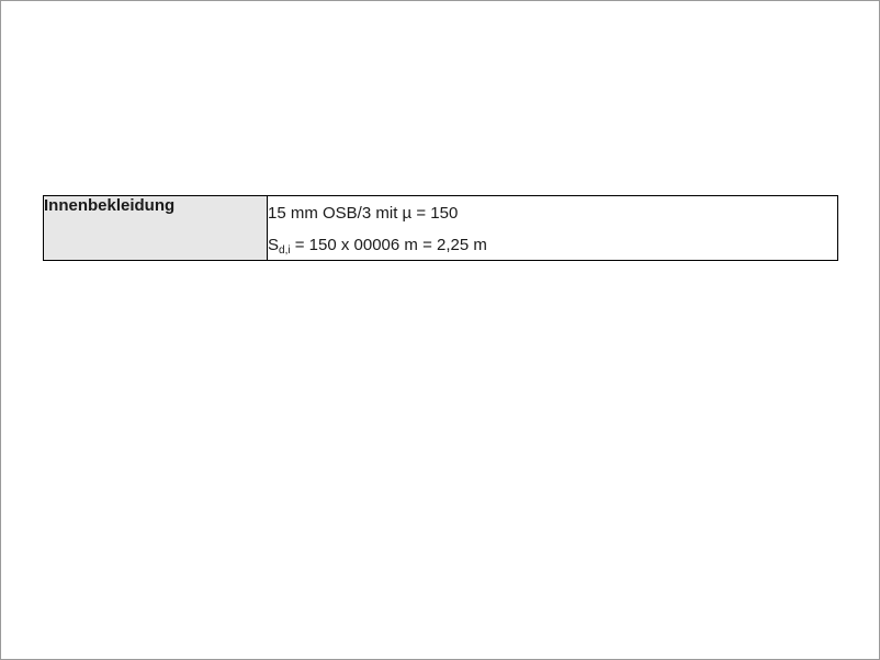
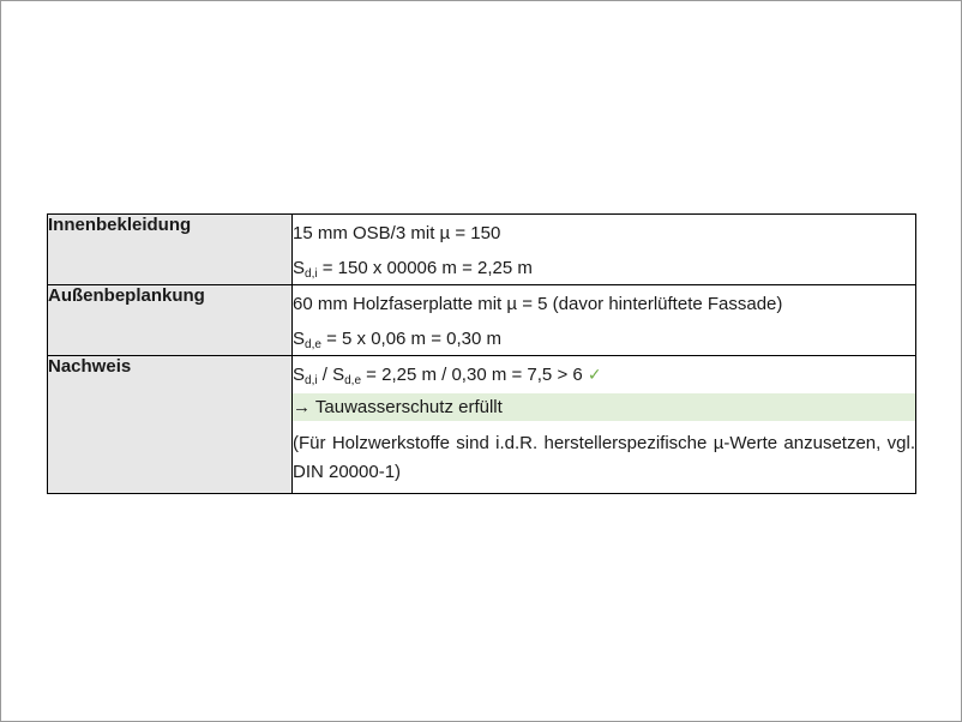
  Innenbekleidung	15 mm OSB/3 mit µ = 150 Sd,i = 150 x 00006 m = 2,25 m
+ Außenbeplankung	60 mm Holzfaserplatte mit µ = 5 (davor hinterlüftete Fassade) Sd,e = 5 x 0,06 m = 0,30 m
+ Nachweis	Sd,i / Sd,e = 2,25 m / 0,30 m = 7,5 > 6 ✓ → Tauwasserschutz erfüllt (Für Holzwerkstoffe sind i.d.R. herstellerspezifische µ-Werte anzusetzen, vgl. DIN 20000-1)
